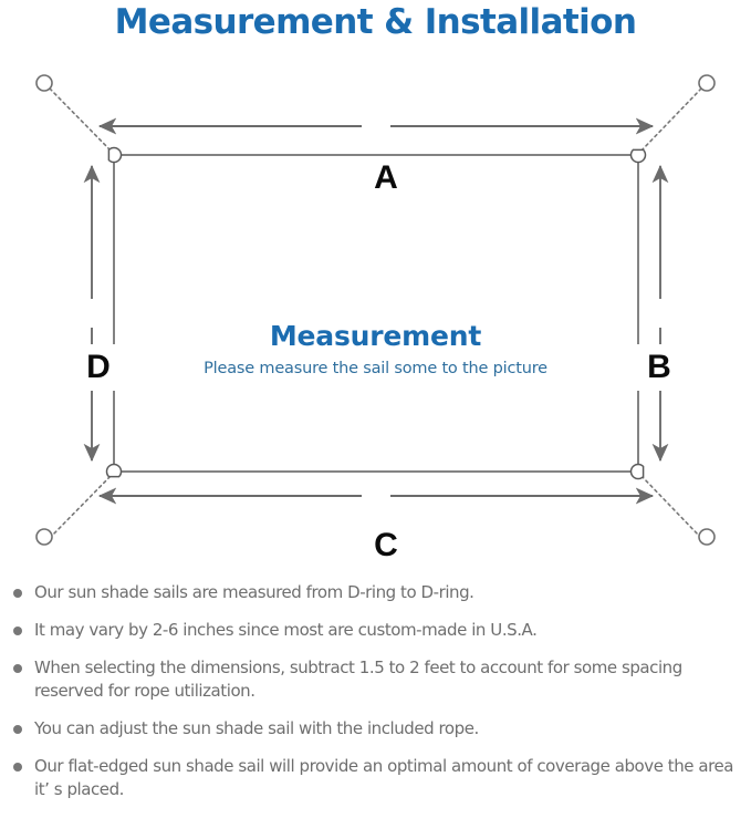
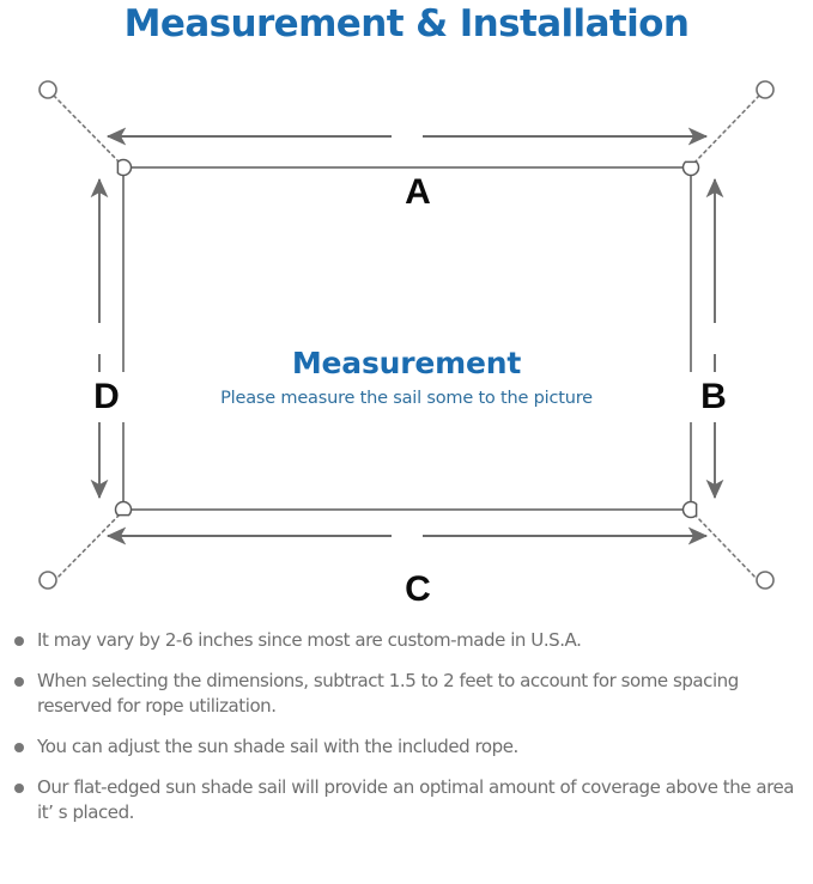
  Measurement & Installation
  Measurement
  Please measure the sail some to the picture
  A
  B
  C
  D
- Our sun shade sails are measured from D-ring to D-ring.
  It may vary by 2-6 inches since most are custom-made in U.S.A.
  When selecting the dimensions, subtract 1.5 to 2 feet to account for some spacing reserved for rope utilization.
  You can adjust the sun shade sail with the included rope.
  Our flat-edged sun shade sail will provide an optimal amount of coverage above the area it’ s placed.
